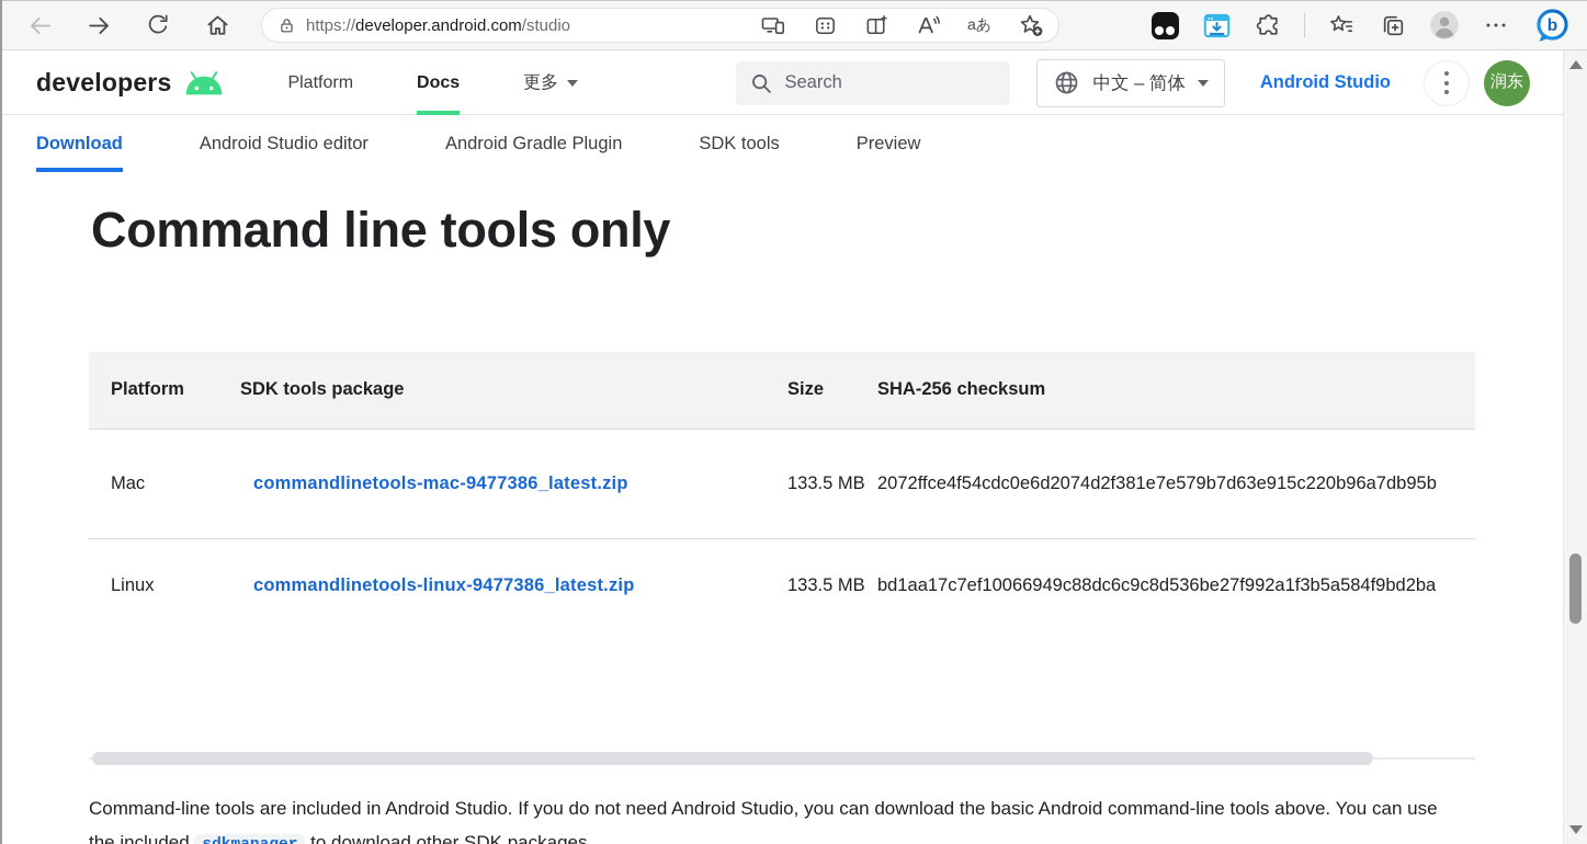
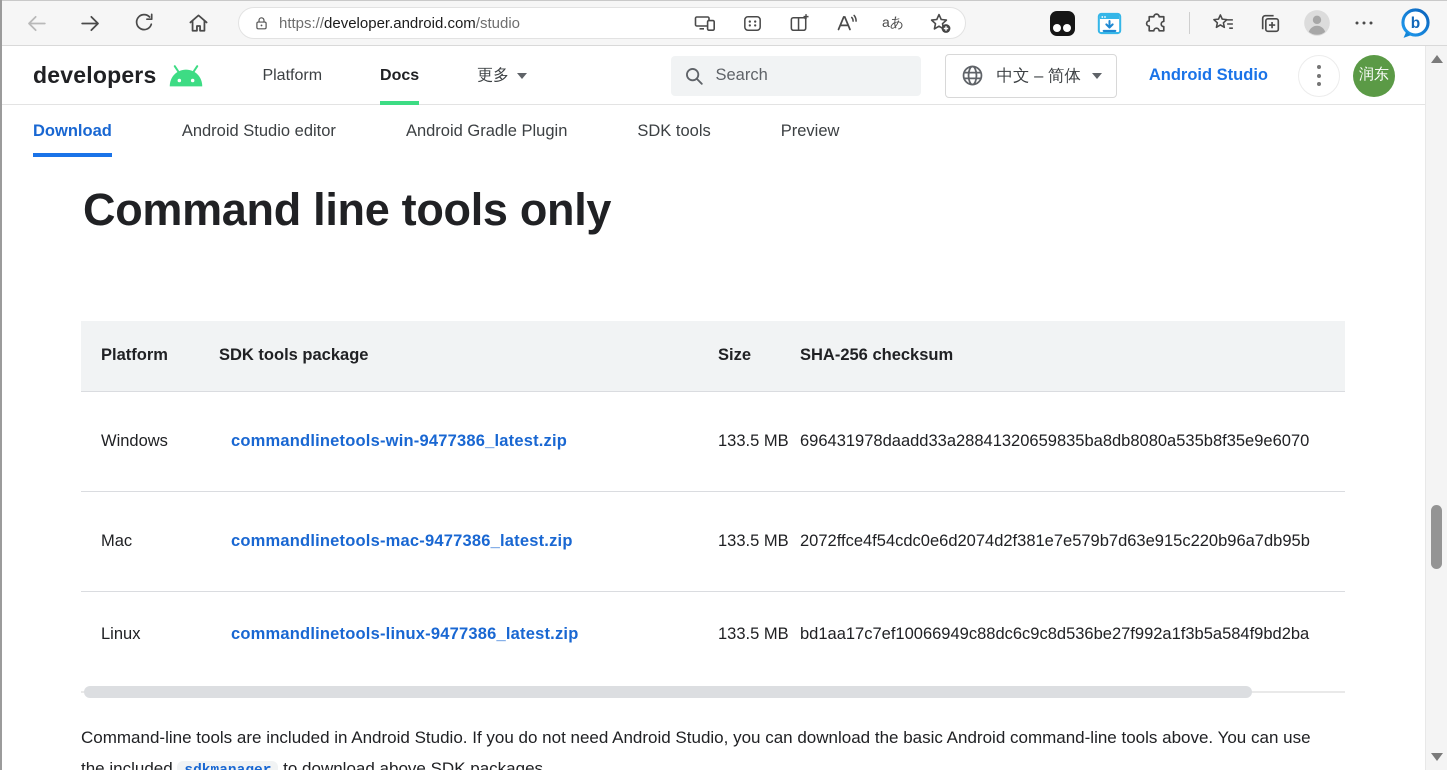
  https://developer.android.com/studio
  aあ
  b
  developers
  Platform
  Docs
  更多
  Search
  中文 – 简体
  Android Studio
  润东
  Download
  Android Studio editor
  Android Gradle Plugin
  SDK tools
  Preview
  Command line tools only
  Platform	SDK tools package	Size	SHA-256 checksum
+ Windows	commandlinetools-win-9477386_latest.zip	133.5 MB	696431978daadd33a28841320659835ba8db8080a535b8f35e9e6070
  Mac	commandlinetools-mac-9477386_latest.zip	133.5 MB	2072ffce4f54cdc0e6d2074d2f381e7e579b7d63e915c220b96a7db95b
  Linux	commandlinetools-linux-9477386_latest.zip	133.5 MB	bd1aa17c7ef10066949c88dc6c9c8d536be27f992a1f3b5a584f9bd2ba
- Command-line tools are included in Android Studio. If you do not need Android Studio, you can download the basic Android command-line tools above. You can use the included to download other SDK packages.
+ Command-line tools are included in Android Studio. If you do not need Android Studio, you can download the basic Android command-line tools above. You can use the included to download above SDK packages.
